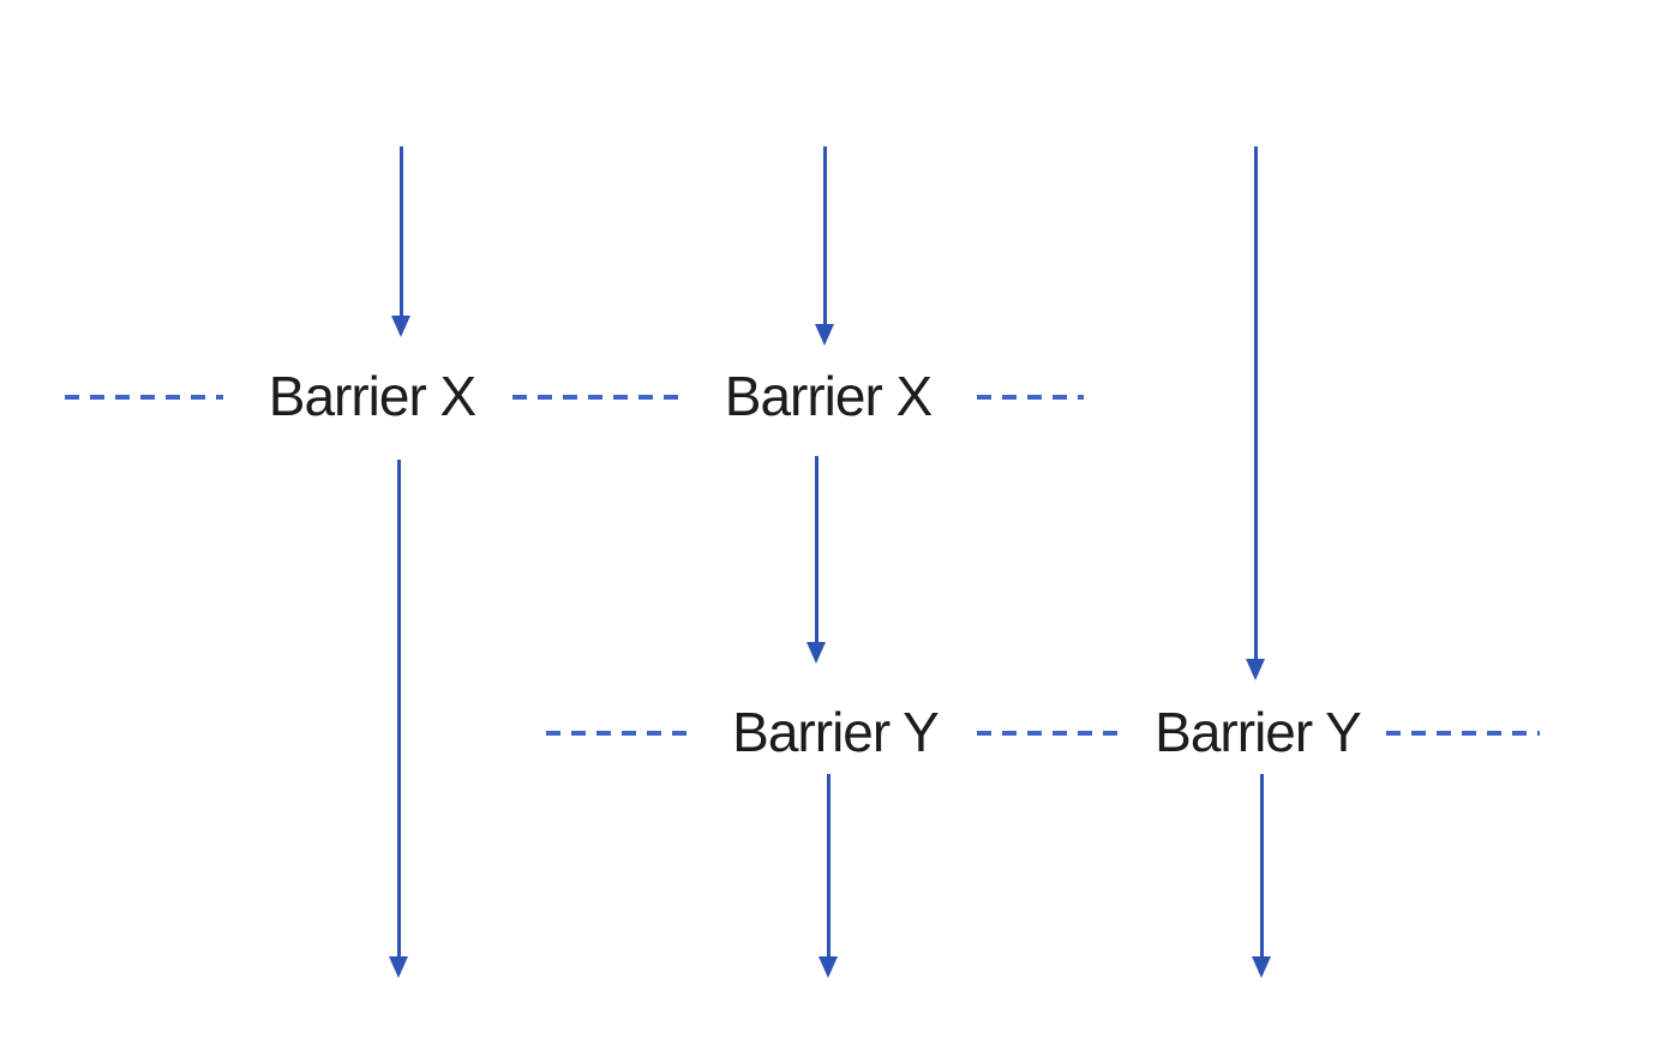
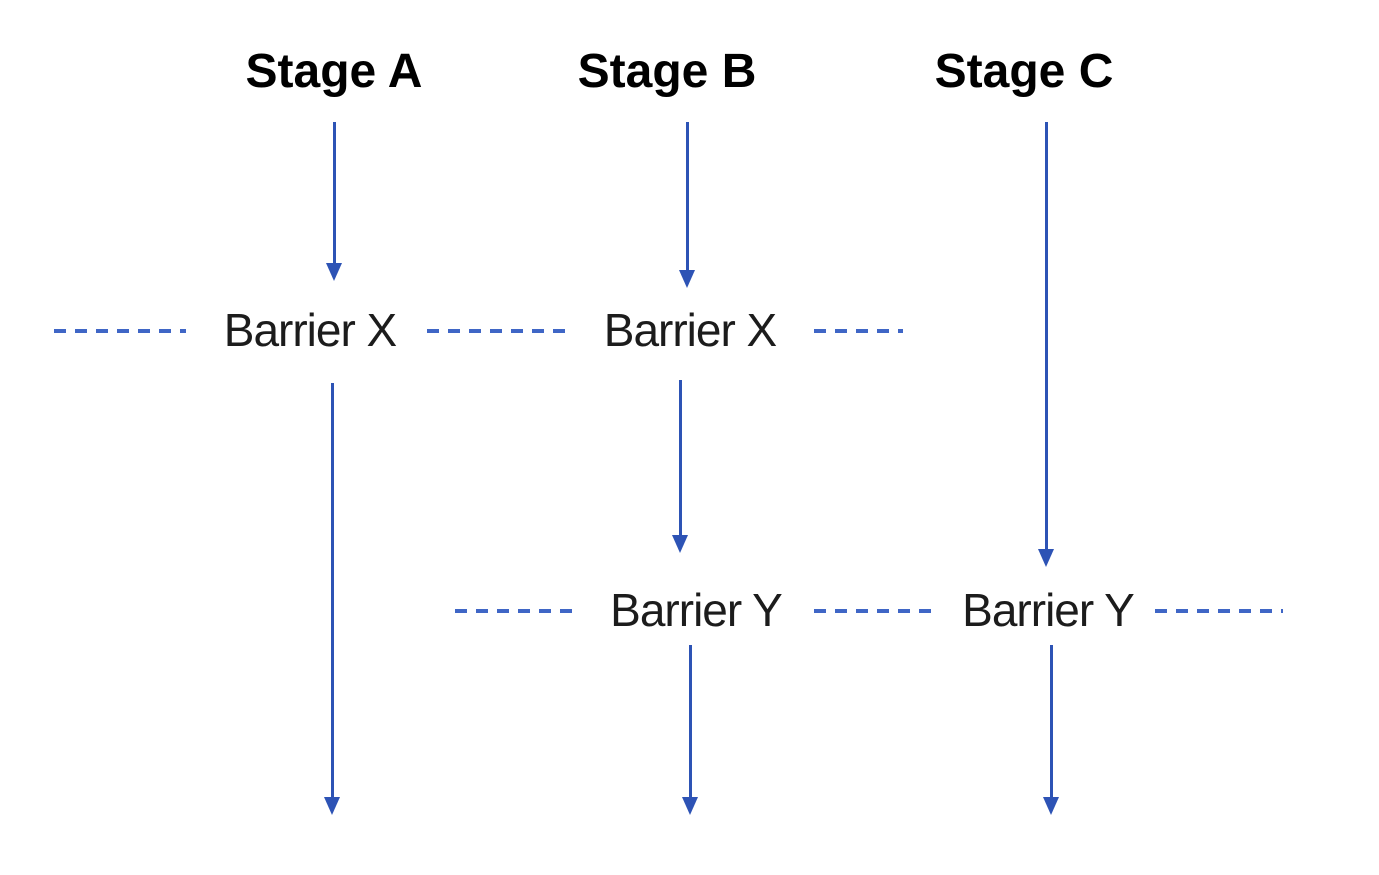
+ Stage A
+ Stage B
+ Stage C
  Barrier X
  Barrier X
  Barrier Y
  Barrier Y
